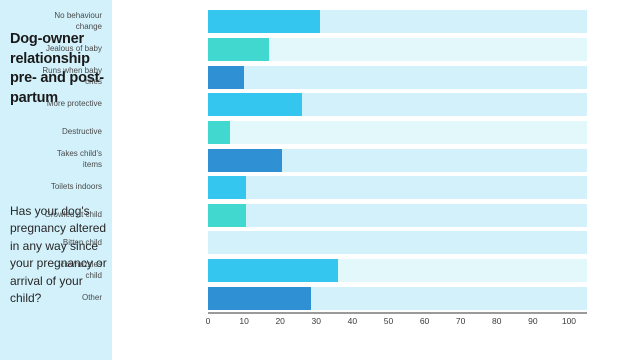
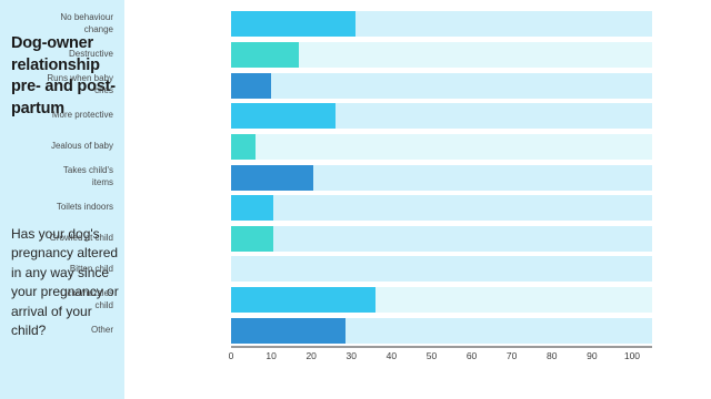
  Dog-owner relationship pre- and post-partum
  Has your dog's pregnancy altered in any way since your pregnancy or arrival of your child?
  No behaviour change
- Jealous of baby
+ Destructive
  Runs when baby cries
  More protective
- Destructive
+ Jealous of baby
  Takes child's items
  Toilets indoors
  Growled at child
  Bitten child
  Licks/nuzzles child
  Other
  0
  10
  20
  30
  40
  50
  60
  70
  80
  90
  100
